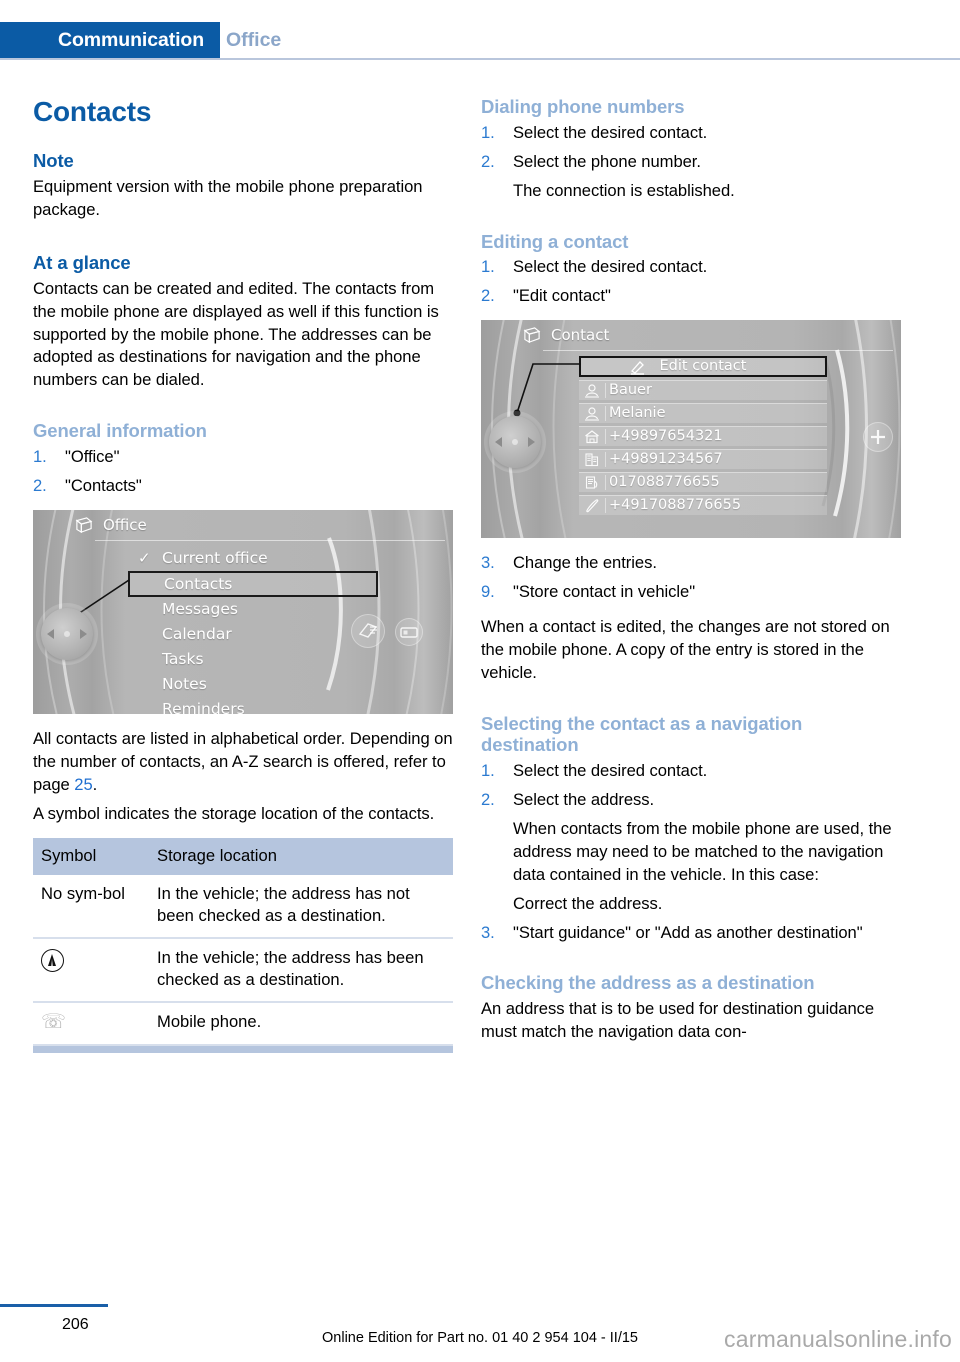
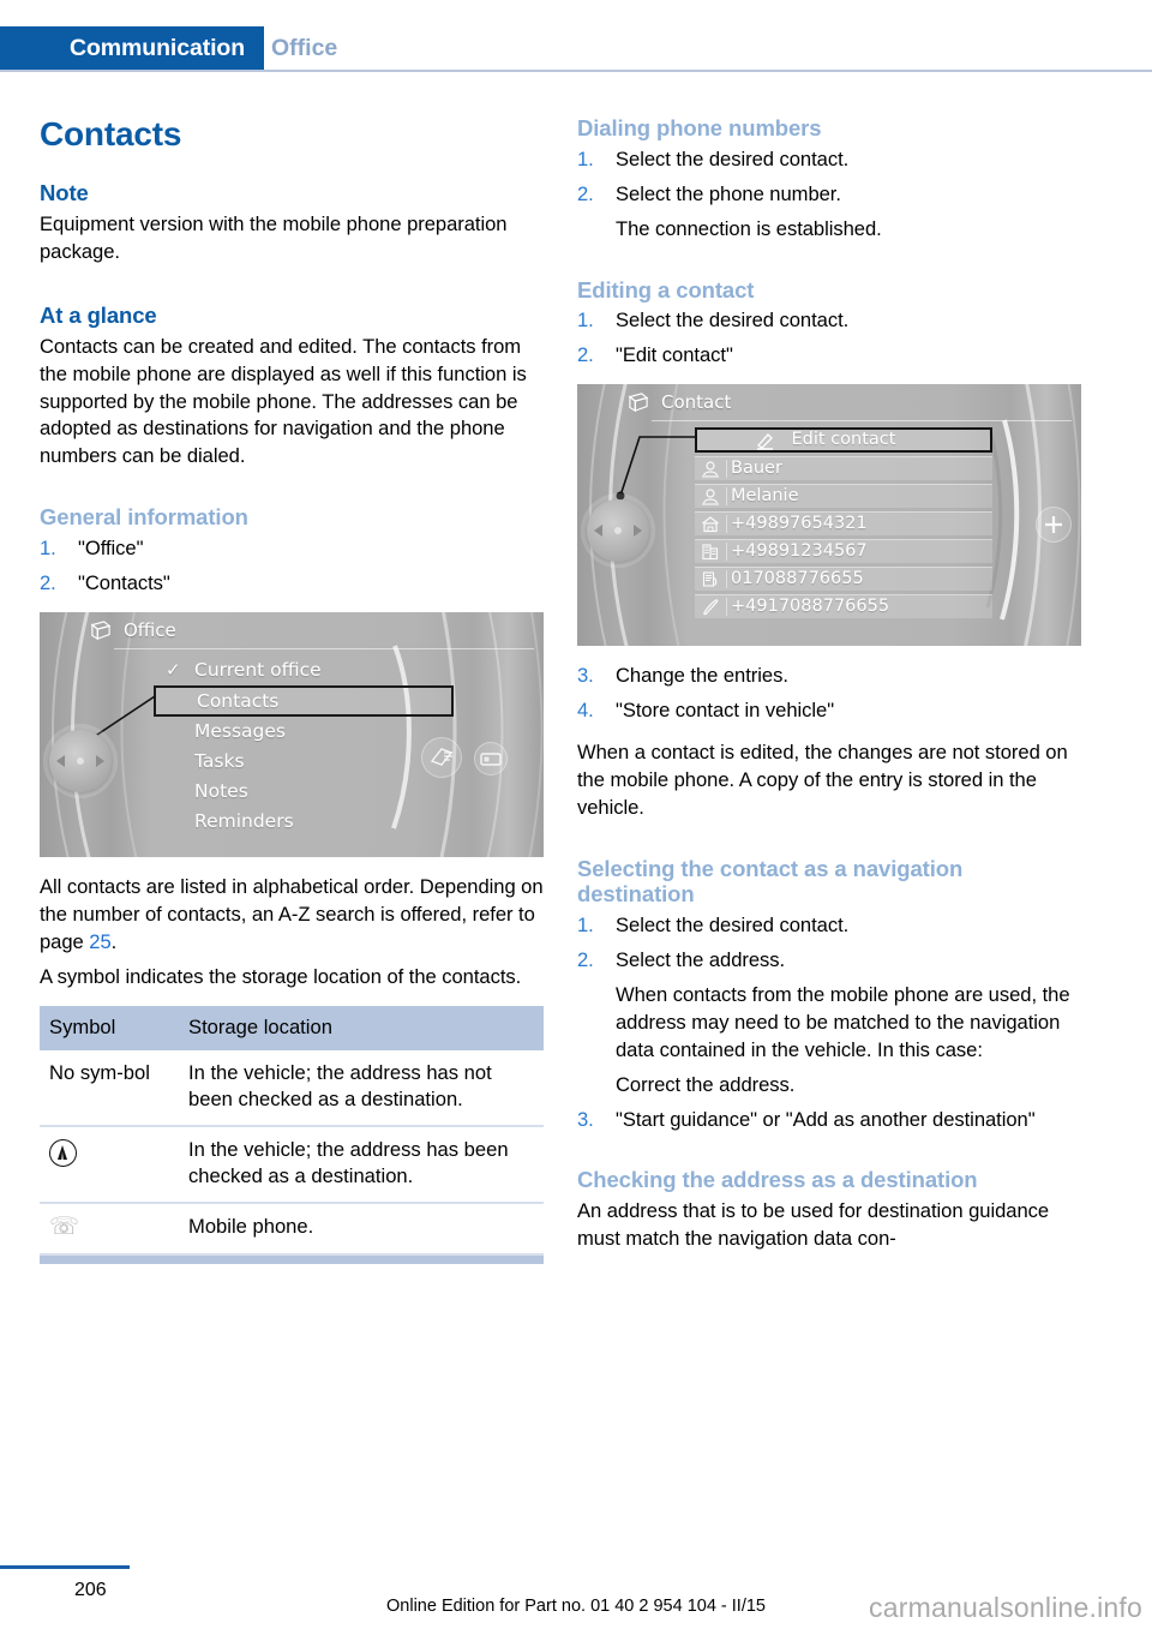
  Communication
  Office
  Contacts
  Note
  Equipment version with the mobile phone preparation package.
  At a glance
  Contacts can be created and edited. The contacts from the mobile phone are displayed as well if this function is supported by the mobile phone. The addresses can be adopted as destinations for navigation and the phone numbers can be dialed.
  General information
  1.
  "Office"
  2.
  "Contacts"
  Office
  ✓
  Current office
  Contacts
  Messages
- Calendar
  Tasks
  Notes
  Reminders
  All contacts are listed in alphabetical order. Depending on the number of contacts, an A-Z search is offered, refer to page 25.
  A symbol indicates the storage location of the contacts.
  Symbol	Storage location
  No sym-bol	In the vehicle; the address has not been checked as a destination.
  	In the vehicle; the address has been checked as a destination.
  ☏	Mobile phone.
  Dialing phone numbers
  1.
  Select the desired contact.
  2.
  Select the phone number.
  The connection is established.
  Editing a contact
  1.
  Select the desired contact.
  2.
  "Edit contact"
  Contact
  Edit contact
  Bauer
  Melanie
  +49897654321
  +49891234567
  017088776655
  +4917088776655
  3.
  Change the entries.
- 9.
+ 4.
  "Store contact in vehicle"
  When a contact is edited, the changes are not stored on the mobile phone. A copy of the entry is stored in the vehicle.
  Selecting the contact as a navigation destination
  1.
  Select the desired contact.
  2.
  Select the address.
  When contacts from the mobile phone are used, the address may need to be matched to the navigation data contained in the vehicle. In this case:
  Correct the address.
  3.
  "Start guidance" or "Add as another destination"
  Checking the address as a destination
  An address that is to be used for destination guidance must match the navigation data con-
  206
  Online Edition for Part no. 01 40 2 954 104 - II/15
  carmanualsonline.info
